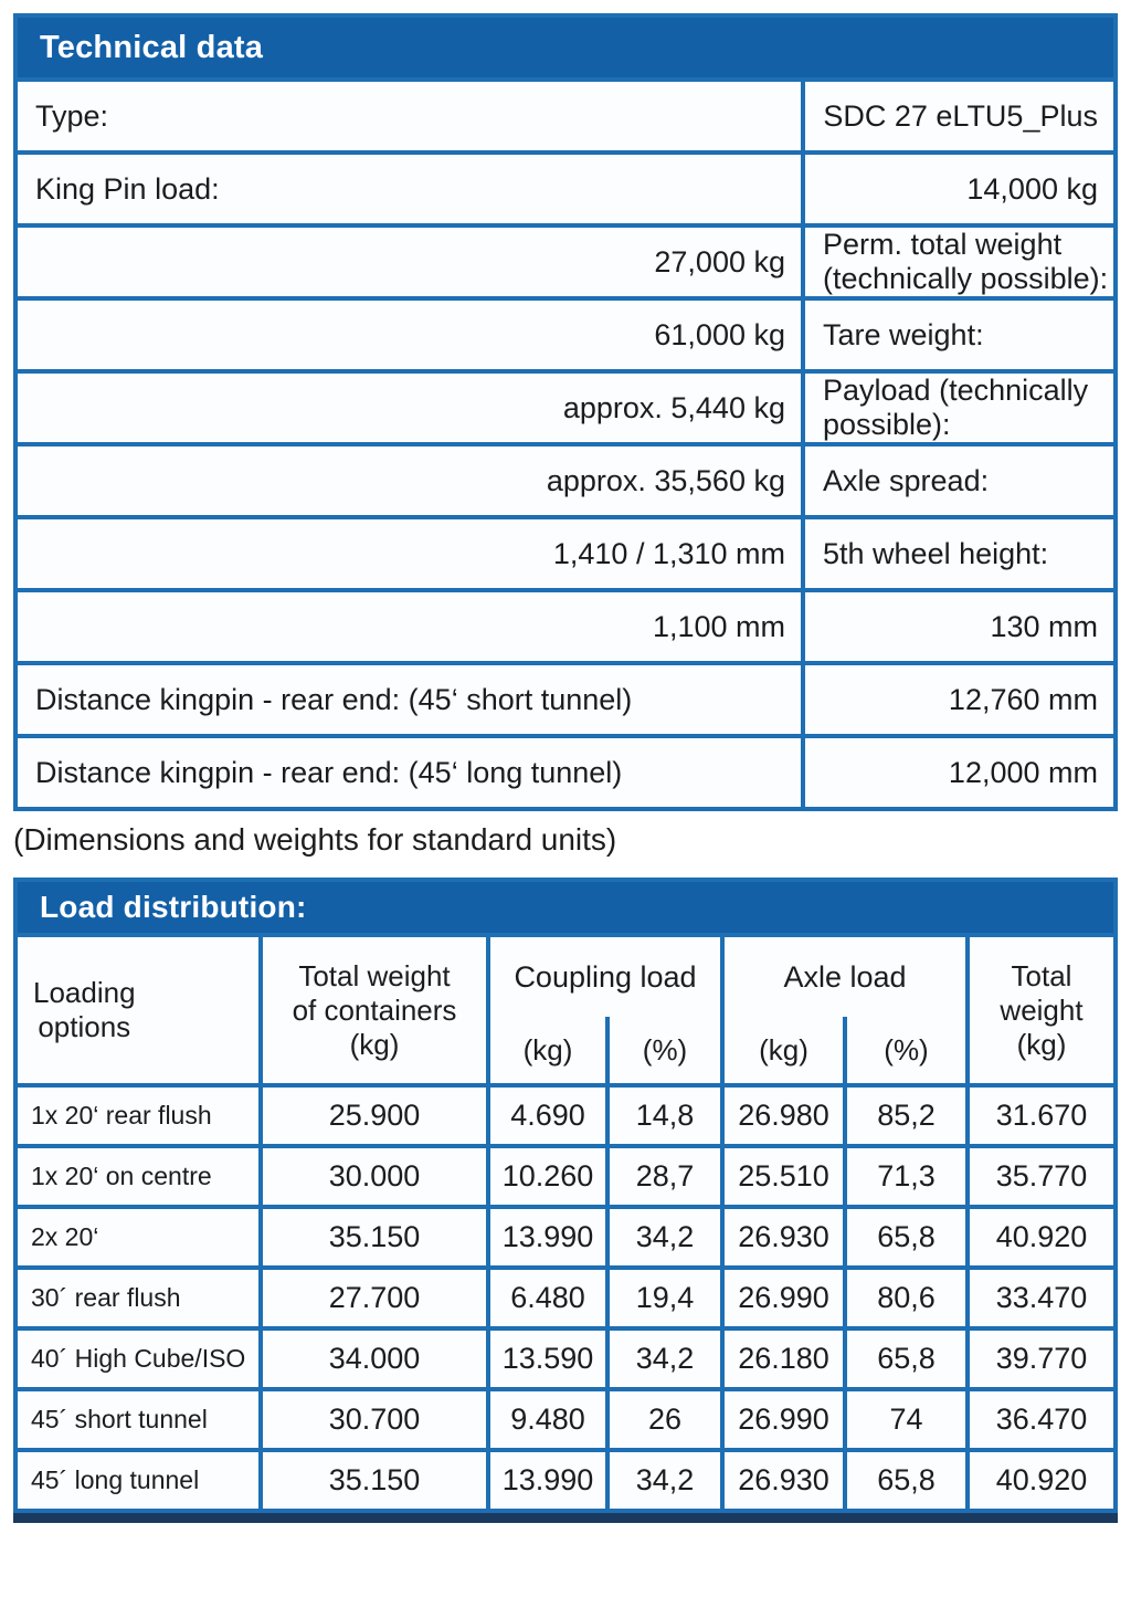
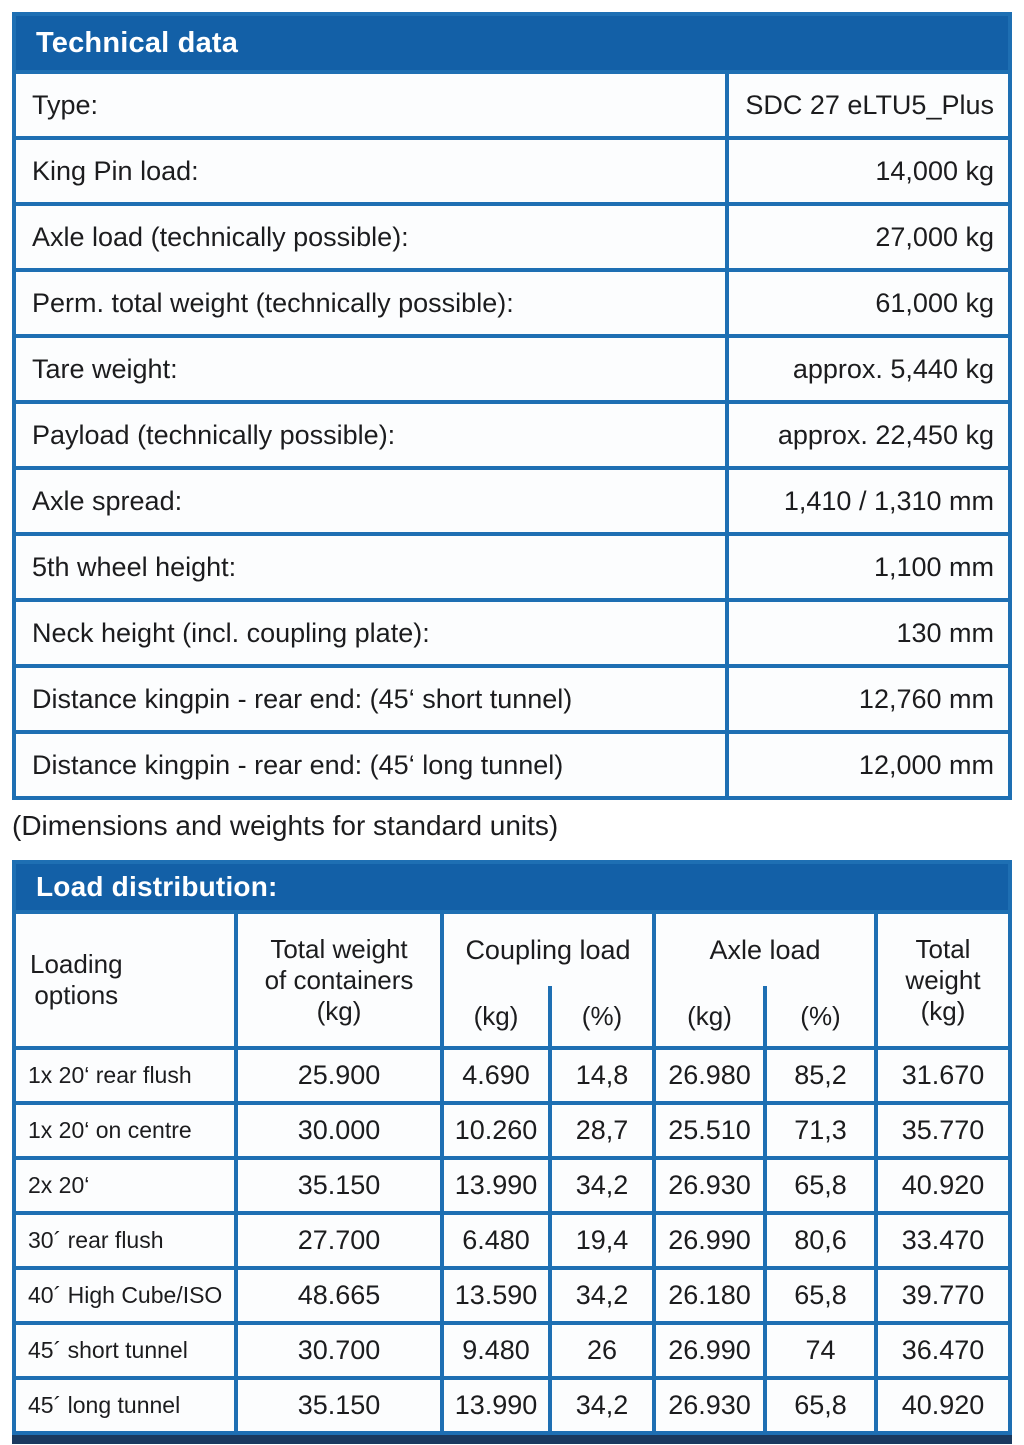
  Technical data
  Type:
  SDC 27 eLTU5_Plus
  King Pin load:
  14,000 kg
+ Axle load (technically possible):
  27,000 kg
  Perm. total weight (technically possible):
  61,000 kg
  Tare weight:
  approx. 5,440 kg
  Payload (technically possible):
- approx. 35,560 kg
+ approx. 22,450 kg
  Axle spread:
  1,410 / 1,310 mm
  5th wheel height:
  1,100 mm
+ Neck height (incl. coupling plate):
  130 mm
  Distance kingpin - rear end: (45‘ short tunnel)
  12,760 mm
  Distance kingpin - rear end: (45‘ long tunnel)
  12,000 mm
  (Dimensions and weights for standard units)
  Load distribution:
  Loading
  options
  Total weight
  of containers
  (kg)
  Coupling load
  (kg)
  (%)
  Axle load
  (kg)
  (%)
  Total
  weight
  (kg)
  1x 20‘ rear flush
  25.900
  4.690
  14,8
  26.980
  85,2
  31.670
  1x 20‘ on centre
  30.000
  10.260
  28,7
  25.510
  71,3
  35.770
  2x 20‘
  35.150
  13.990
  34,2
  26.930
  65,8
  40.920
  30´ rear flush
  27.700
  6.480
  19,4
  26.990
  80,6
  33.470
  40´ High Cube/ISO
- 34.000
+ 48.665
  13.590
  34,2
  26.180
  65,8
  39.770
  45´ short tunnel
  30.700
  9.480
  26
  26.990
  74
  36.470
  45´ long tunnel
  35.150
  13.990
  34,2
  26.930
  65,8
  40.920
